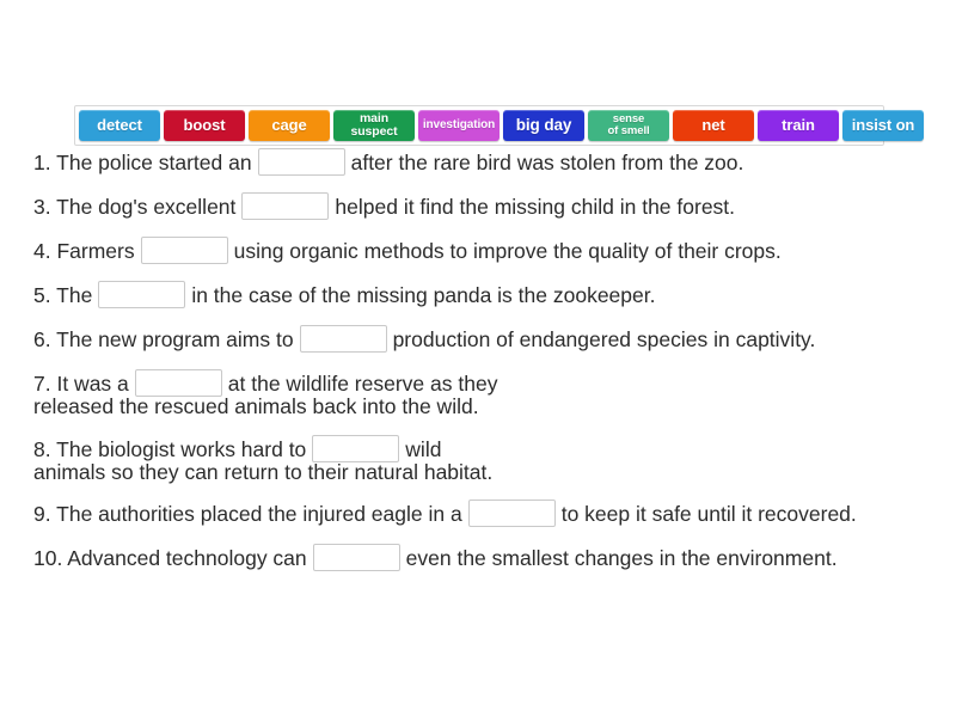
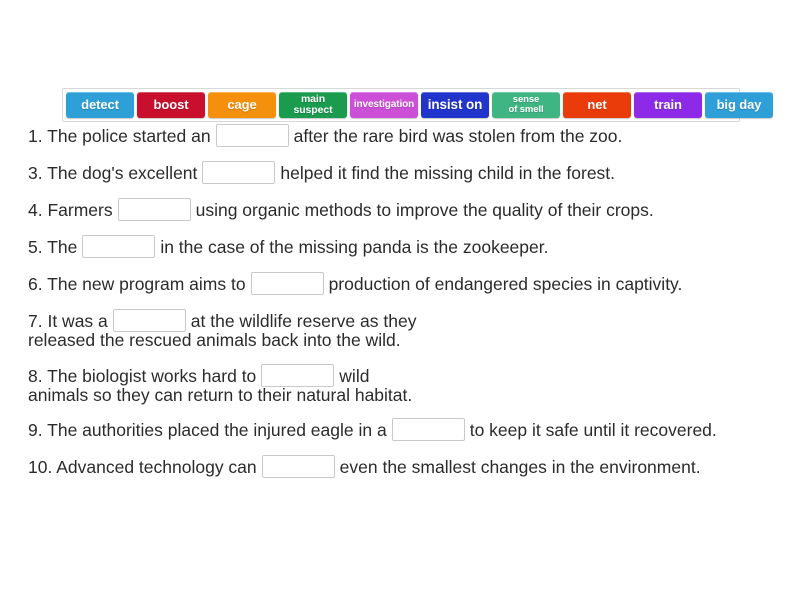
  detect
  boost
  cage
  main suspect
  investigation
- big day
+ insist on
  sense
  of smell
  net
  train
- insist on
+ big day
  1. The police started an after the rare bird was stolen from the zoo.
  3. The dog's excellent helped it find the missing child in the forest.
  4. Farmers using organic methods to improve the quality of their crops.
  5. The in the case of the missing panda is the zookeeper.
  6. The new program aims to production of endangered species in captivity.
  7. It was a at the wildlife reserve as they
  released the rescued animals back into the wild.
  8. The biologist works hard to wild
  animals so they can return to their natural habitat.
  9. The authorities placed the injured eagle in a to keep it safe until it recovered.
  10. Advanced technology can even the smallest changes in the environment.
